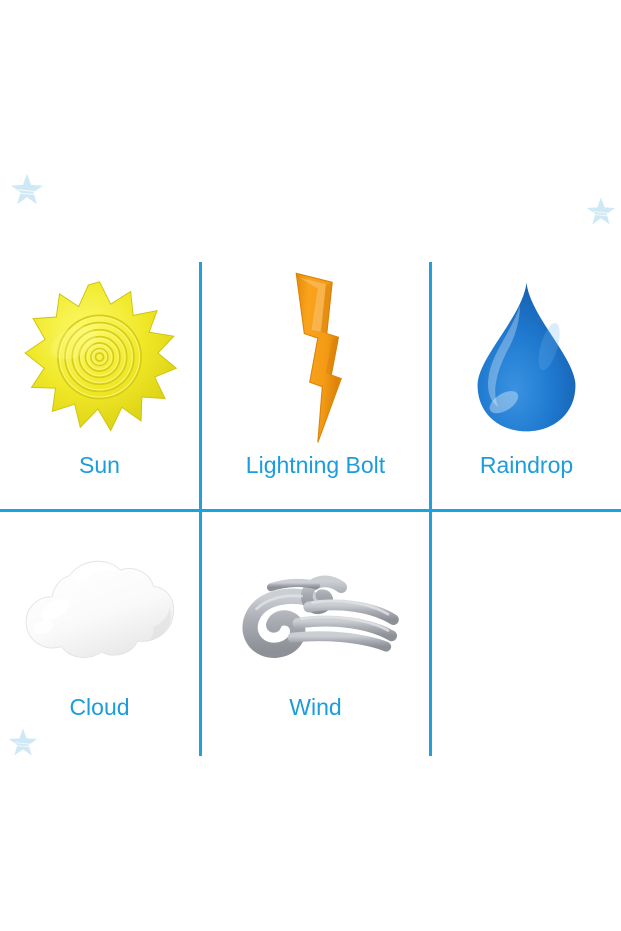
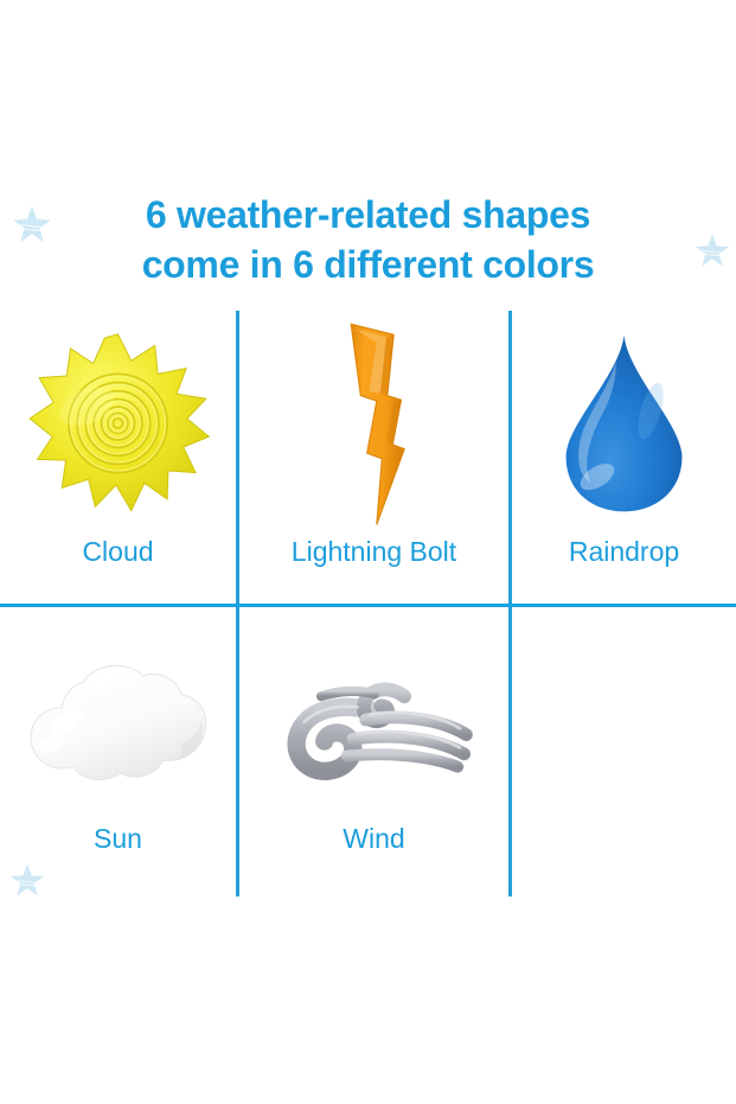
+ 6 weather-related shapes
+ come in 6 different colors
- Sun
+ Cloud
  Lightning Bolt
  Raindrop
- Cloud
+ Sun
  Wind
